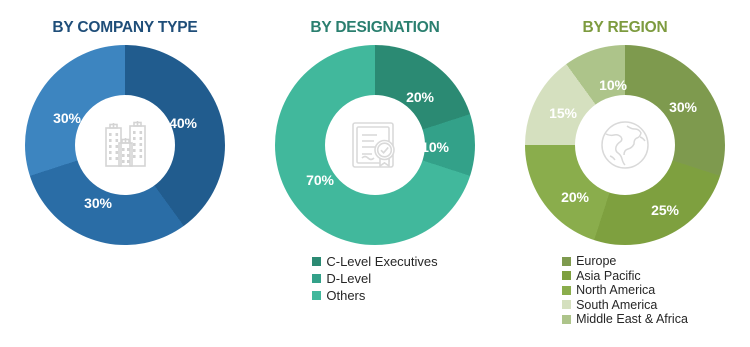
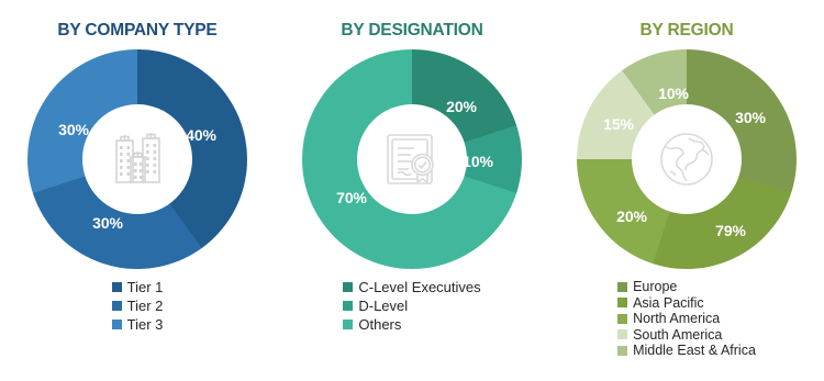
  BY COMPANY TYPE
  40%
  30%
  30%
+ Tier 1
+ Tier 2
+ Tier 3
  BY DESIGNATION
  20%
  10%
  70%
  C-Level Executives
  D-Level
  Others
  BY REGION
  30%
- 25%
+ 79%
  20%
  15%
  10%
  Europe
  Asia Pacific
  North America
  South America
  Middle East & Africa
